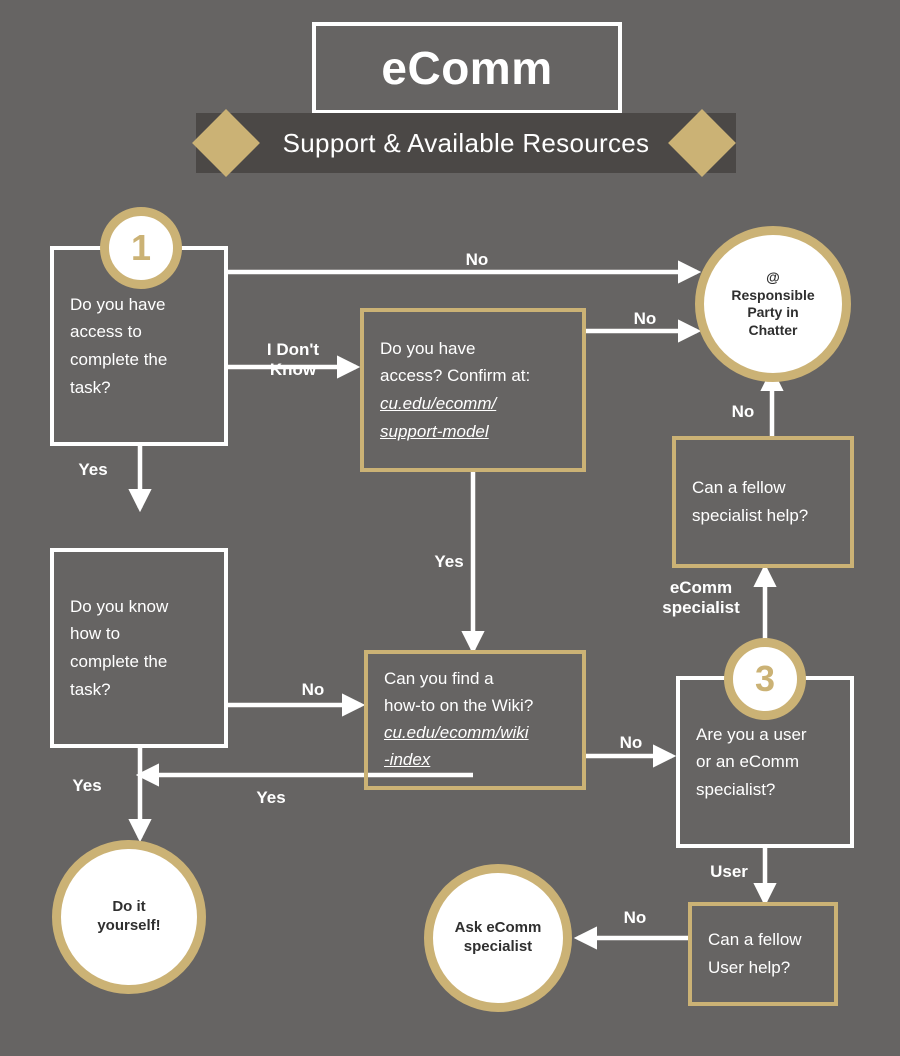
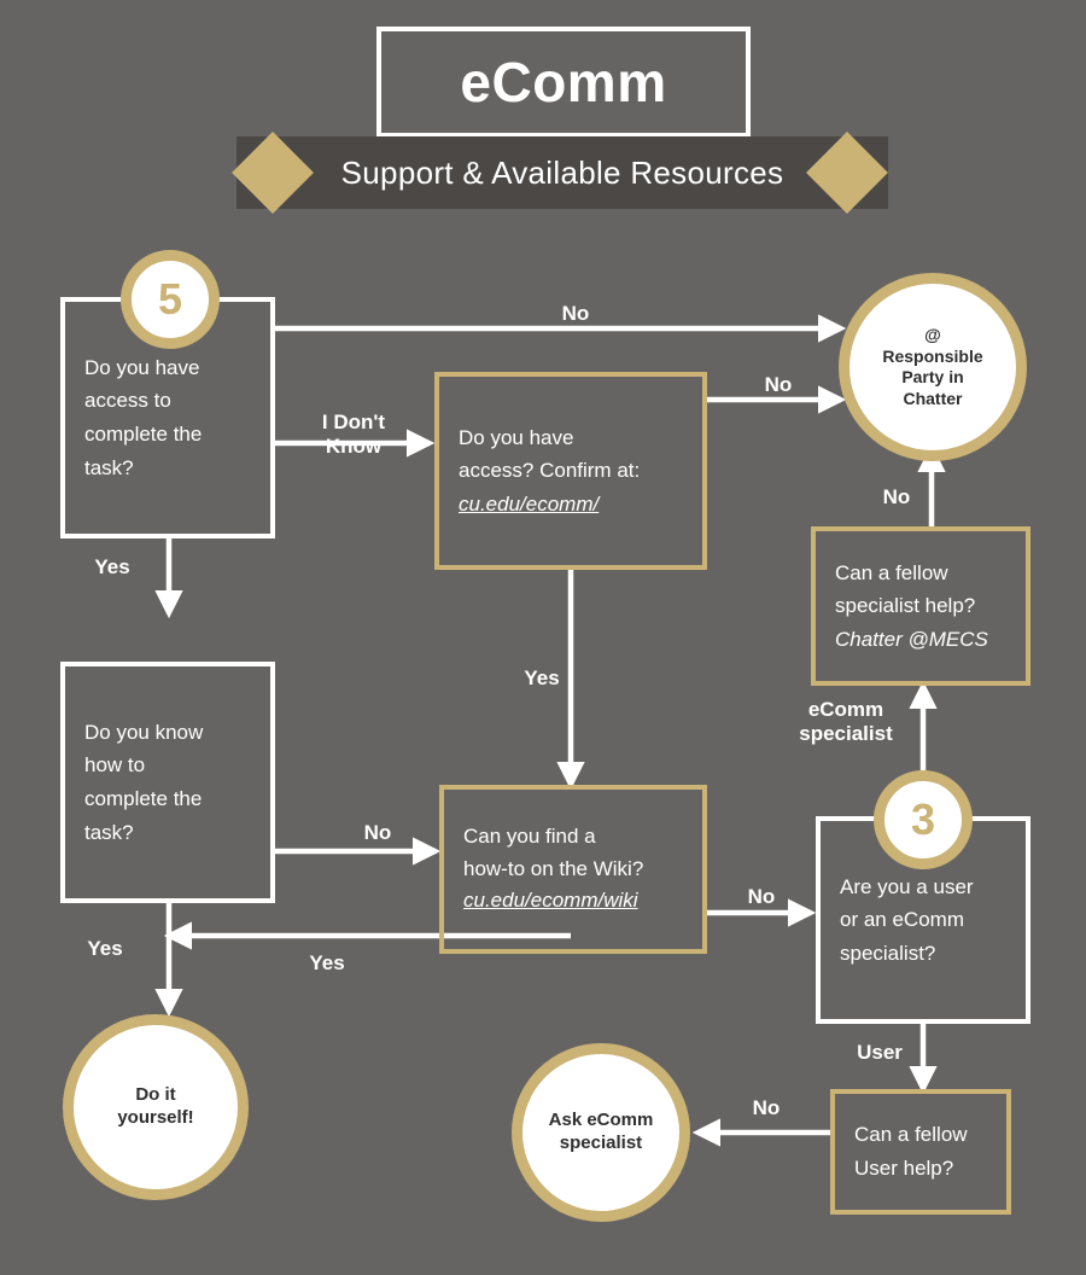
  eComm
  Support & Available Resources
  Do you have
  access to
  complete the
  task?
- 1
+ 5
  Do you have
  access? Confirm at:
  cu.edu/ecomm/
- support-model
  @
  Responsible
  Party in
  Chatter
  Can a fellow
  specialist help?
+ Chatter @MECS
  Do you know
  how to
  complete the
  task?
  Can you find a
  how-to on the Wiki?
  cu.edu/ecomm/wiki
- -index
  Are you a user
  or an eComm
  specialist?
  3
  Do it
  yourself!
  Ask eComm
  specialist
  Can a fellow
  User help?
  No
  I Don't
  Know
  Yes
  No
  Yes
  No
  No
  Yes
  Yes
  No
  eComm
  specialist
  User
  No
